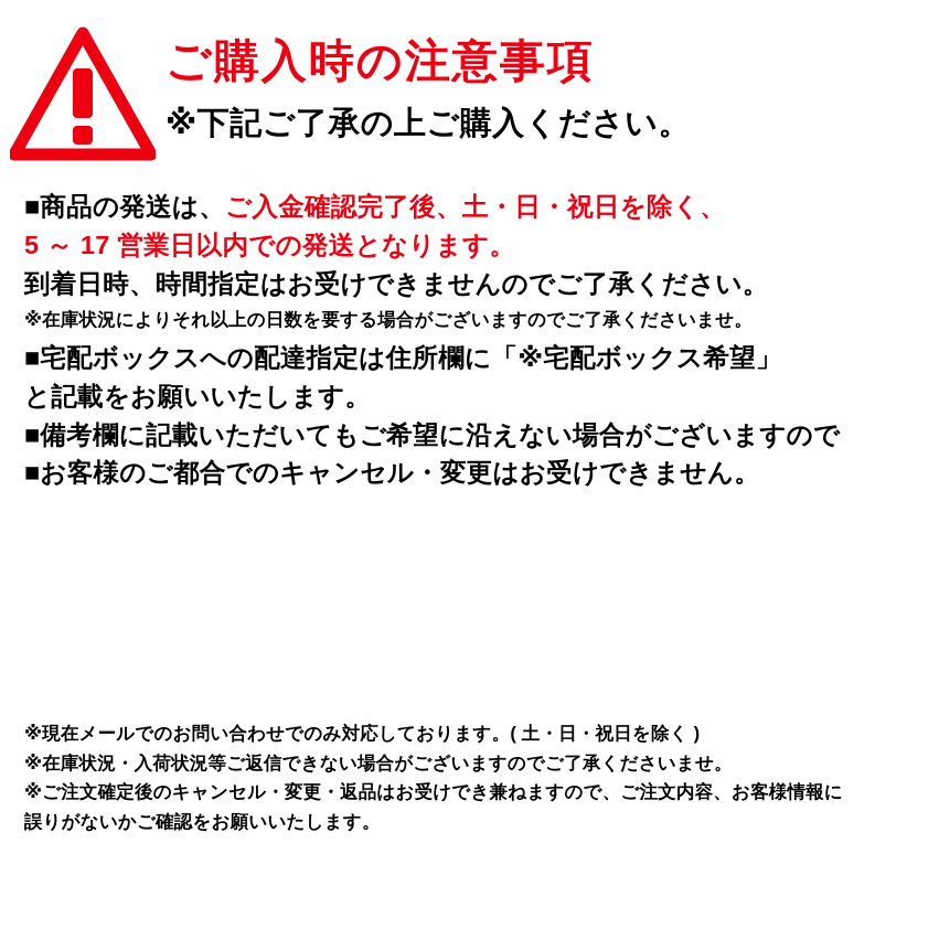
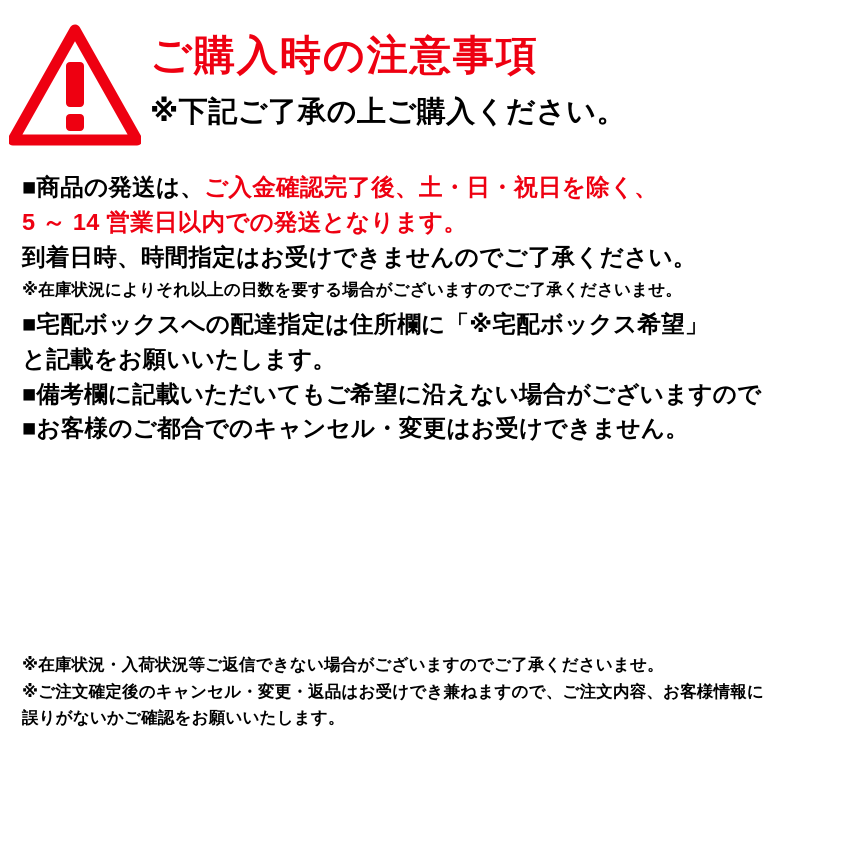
  ご購入時の注意事項
  ※下記ご了承の上ご購入ください。
  ■商品の発送は、ご入金確認完了後、土・日・祝日を除く、
- 5 ～ 17 営業日以内での発送となります。
+ 5 ～ 14 営業日以内での発送となります。
  到着日時、時間指定はお受けできませんのでご了承ください。
  ※在庫状況によりそれ以上の日数を要する場合がございますのでご了承くださいませ。
  ■宅配ボックスへの配達指定は住所欄に「※宅配ボックス希望」
  と記載をお願いいたします。
  ■備考欄に記載いただいてもご希望に沿えない場合がございますので
  ■お客様のご都合でのキャンセル・変更はお受けできません。
- ※現在メールでのお問い合わせでのみ対応しております。( 土・日・祝日を除く )
  ※在庫状況・入荷状況等ご返信できない場合がございますのでご了承くださいませ。
  ※ご注文確定後のキャンセル・変更・返品はお受けでき兼ねますので、ご注文内容、お客様情報に
  誤りがないかご確認をお願いいたします。
